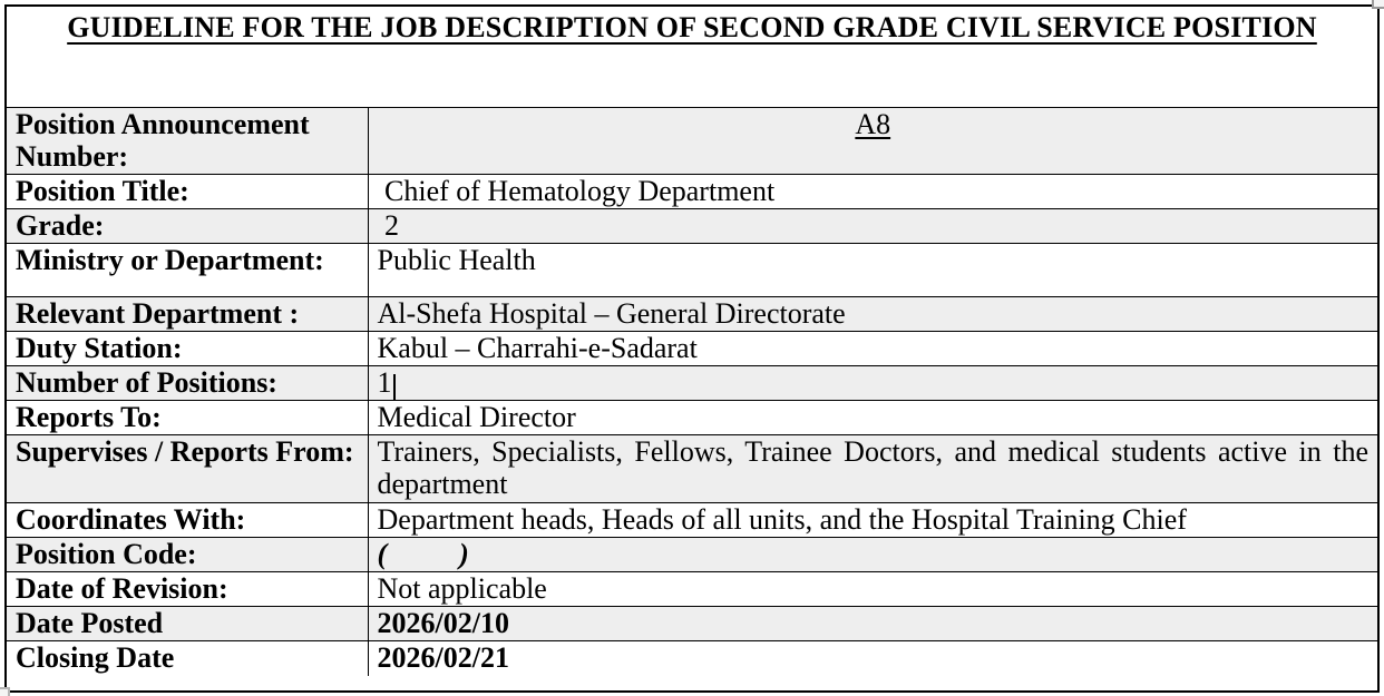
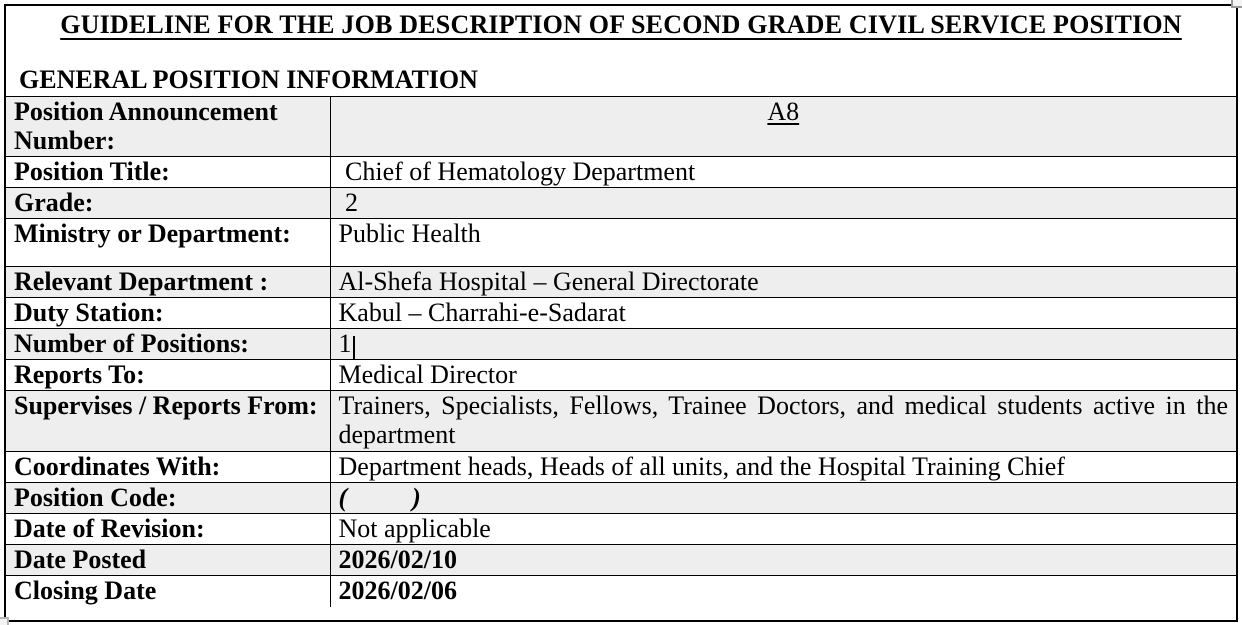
  GUIDELINE FOR THE JOB DESCRIPTION OF SECOND GRADE CIVIL SERVICE POSITION
+ GENERAL POSITION INFORMATION
  Position Announcement Number:	A8
  Position Title:	Chief of Hematology Department
  Grade:	2
  Ministry or Department:	Public Health
  Relevant Department :	Al-Shefa Hospital – General Directorate
  Duty Station:	Kabul – Charrahi-e-Sadarat
  Number of Positions:	1
  Reports To:	Medical Director
  Supervises / Reports From:	Trainers, Specialists, Fellows, Trainee Doctors, and medical students active in the department
  Coordinates With:	Department heads, Heads of all units, and the Hospital Training Chief
  Position Code:	( )
  Date of Revision:	Not applicable
  Date Posted	2026/02/10
- Closing Date	2026/02/21
+ Closing Date	2026/02/06
